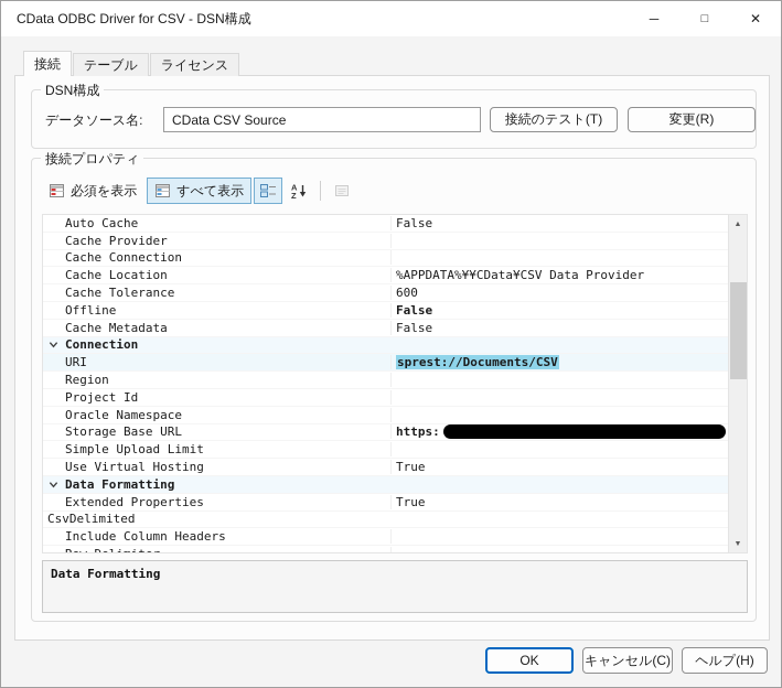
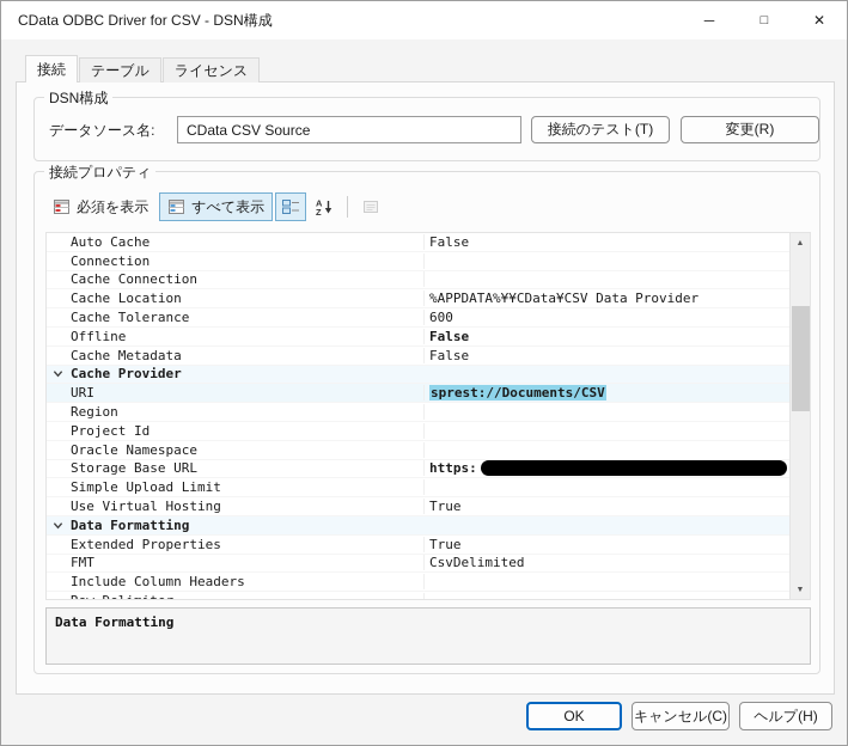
  CData ODBC Driver for CSV - DSN構成
  ─
  □
  ✕
  接続
  テーブル
  ライセンス
  DSN構成
  データソース名:
  CData CSV Source
  接続のテスト(T)
  変更(R)
  接続プロパティ
  必須を表示
  すべて表示
  A
  Z
  Auto Cache
  False
- Cache Provider
+ Connection
  Cache Connection
  Cache Location
  %APPDATA%¥¥CData¥CSV Data Provider
  Cache Tolerance
  600
  Offline
  False
  Cache Metadata
  False
- Connection
+ Cache Provider
  URI
  sprest://Documents/CSV
  Region
  Project Id
  Oracle Namespace
  Storage Base URL
  https:
  Simple Upload Limit
  Use Virtual Hosting
  True
  Data Formatting
  Extended Properties
  True
+ FMT
  CsvDelimited
  Include Column Headers
  Data Formatting
  OK
  キャンセル(C)
  ヘルプ(H)
